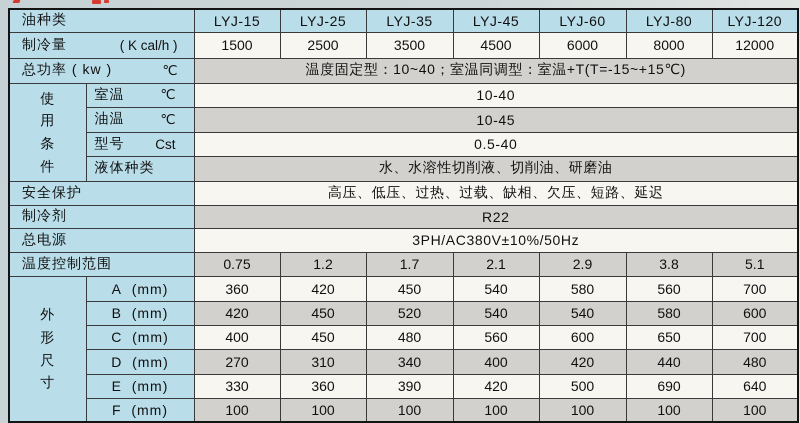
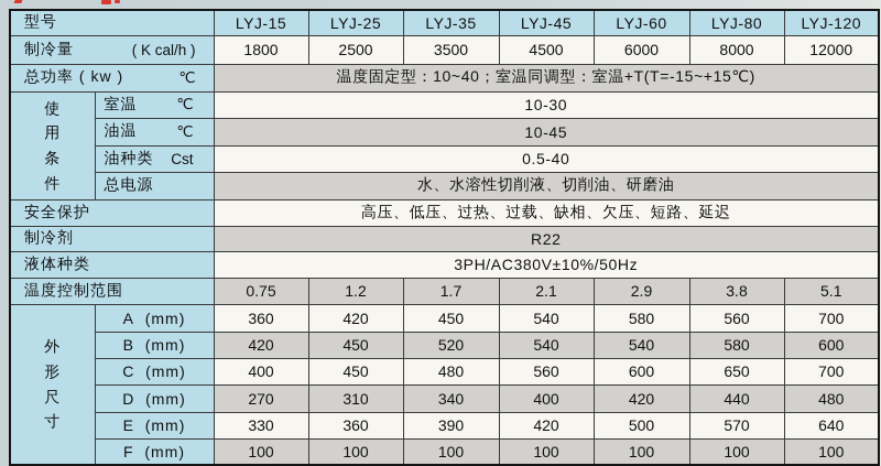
- 油种类	LYJ-15	LYJ-25	LYJ-35	LYJ-45	LYJ-60	LYJ-80	LYJ-120
+ 型号	LYJ-15	LYJ-25	LYJ-35	LYJ-45	LYJ-60	LYJ-80	LYJ-120
- 制冷量 ( K cal/h )	1500	2500	3500	4500	6000	8000	12000
+ 制冷量 ( K cal/h )	1800	2500	3500	4500	6000	8000	12000
  总功率 ( kw ) ℃	温度固定型：10~40；室温同调型：室温+T(T=-15~+15℃)
- 使用条件	室温 ℃	10-40
+ 使用条件	室温 ℃	10-30
  油温 ℃	10-45
- 型号 Cst	0.5-40
+ 油种类 Cst	0.5-40
- 液体种类	水、水溶性切削液、切削油、研磨油
+ 总电源	水、水溶性切削液、切削油、研磨油
  安全保护	高压、低压、过热、过载、缺相、欠压、短路、延迟
  制冷剂	R22
- 总电源	3PH/AC380V±10%/50Hz
+ 液体种类	3PH/AC380V±10%/50Hz
  温度控制范围	0.75	1.2	1.7	2.1	2.9	3.8	5.1
  外形尺寸	A (mm)	360	420	450	540	580	560	700
  B (mm)	420	450	520	540	540	580	600
  C (mm)	400	450	480	560	600	650	700
  D (mm)	270	310	340	400	420	440	480
- E (mm)	330	360	390	420	500	690	640
+ E (mm)	330	360	390	420	500	570	640
  F (mm)	100	100	100	100	100	100	100
